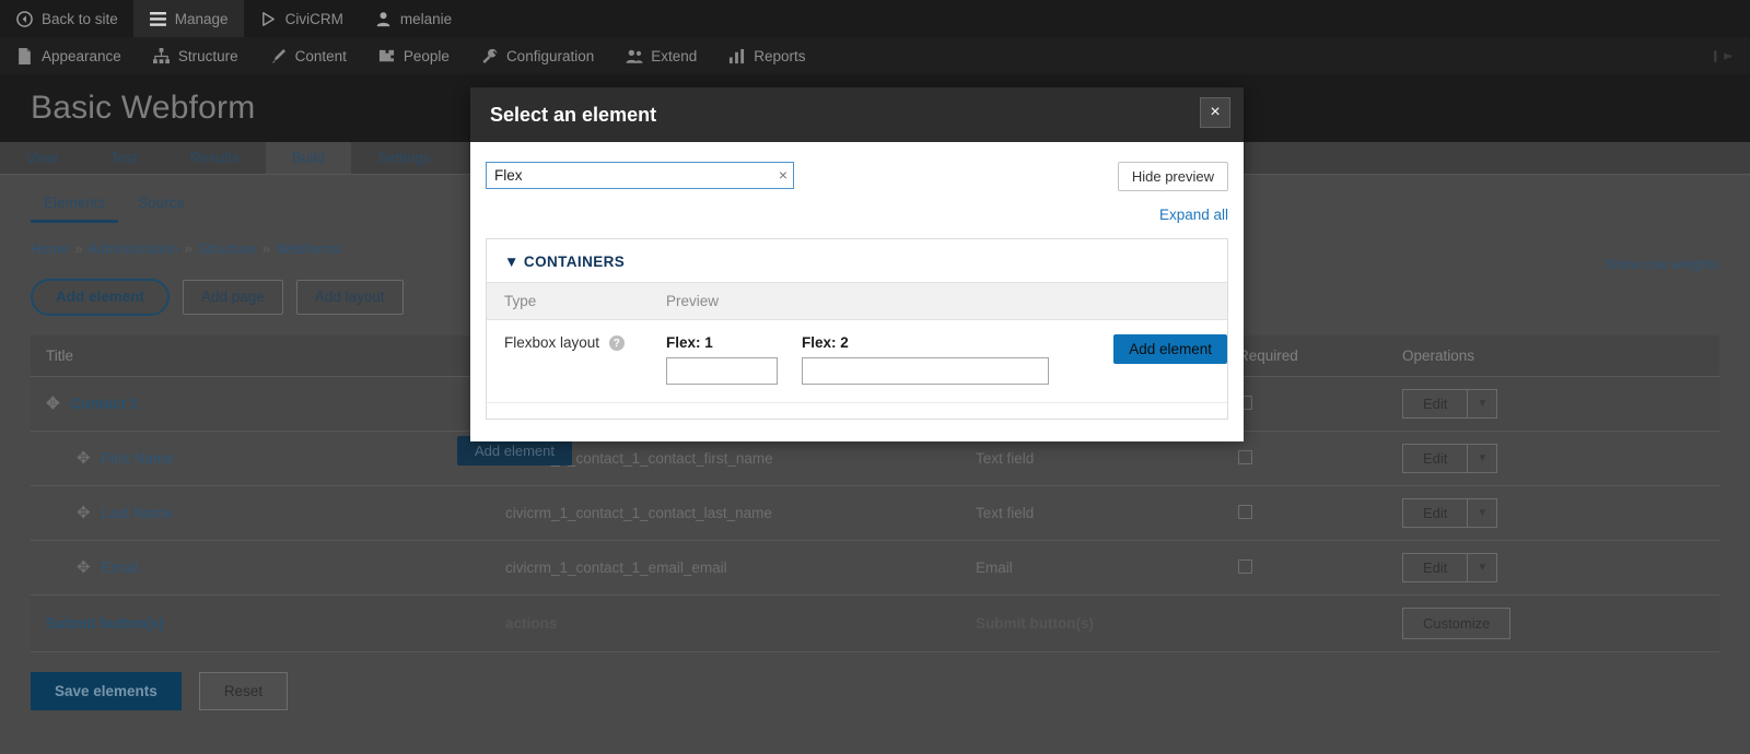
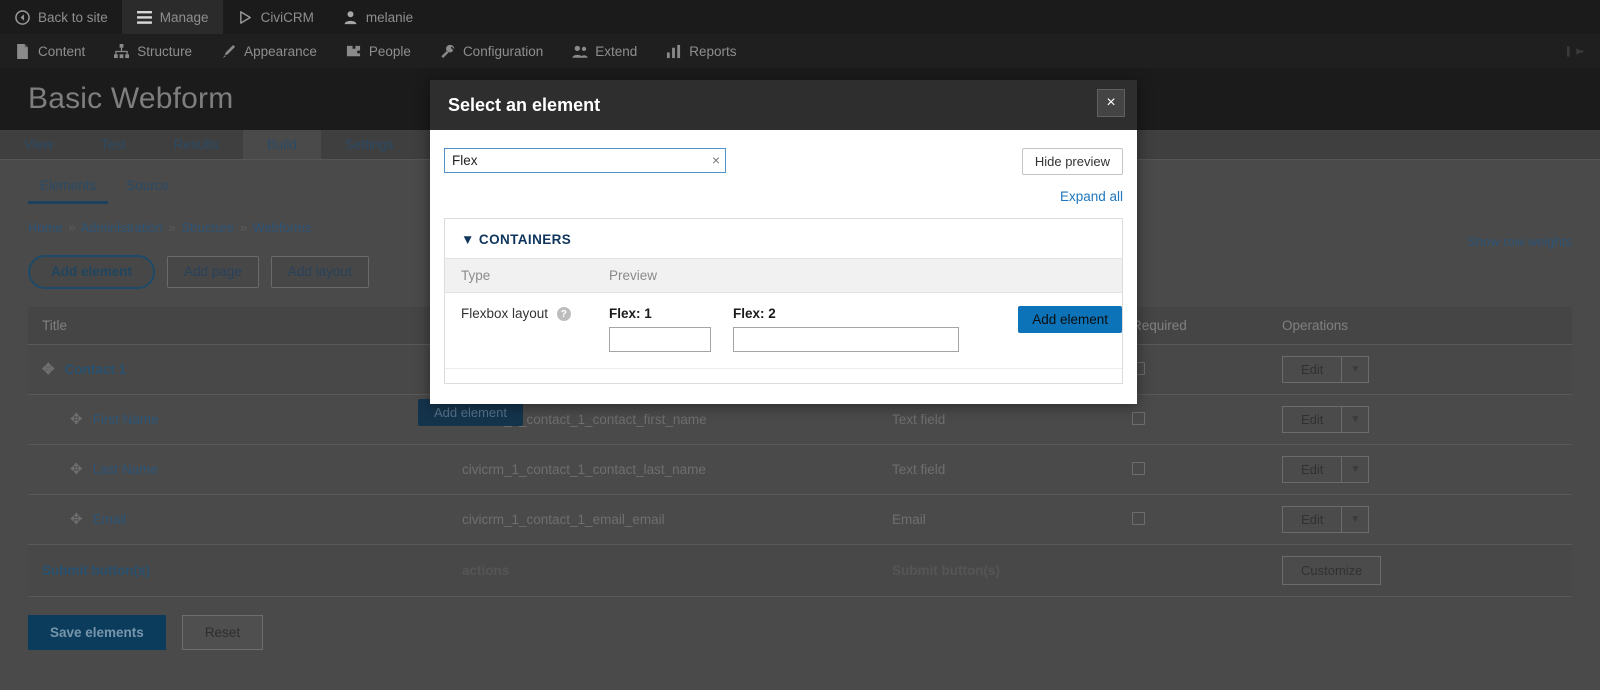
  Back to site
  Manage
  CiviCRM
  melanie
- Appearance
+ Content
  Structure
- Content
+ Appearance
  People
  Configuration
  Extend
  Reports
  Basic Webform
  View
  Test
  Results
  Build
  Settings
  Elements
  Source
  Home Administration Structure Webforms
  Add element
  Add page
  Add layout
  Show row weights
  Title			equired	Operations
  ✥ First Name	contact_1_contact_first_name	Text field		Edit
  ✥ Last Name	civicrm_1_contact_1_contact_last_name	Text field		Edit
  ✥ Email	civicrm_1_contact_1_email_email	Email		Edit
  Save elements
  Reset
  Add element
  Select an element
  ×
  Flex
  ×
  Hide preview
  Expand all
  ▼ CONTAINERS
  Type	Preview
  Flexbox layout ?	Flex: 1 Flex: 2	Add element
